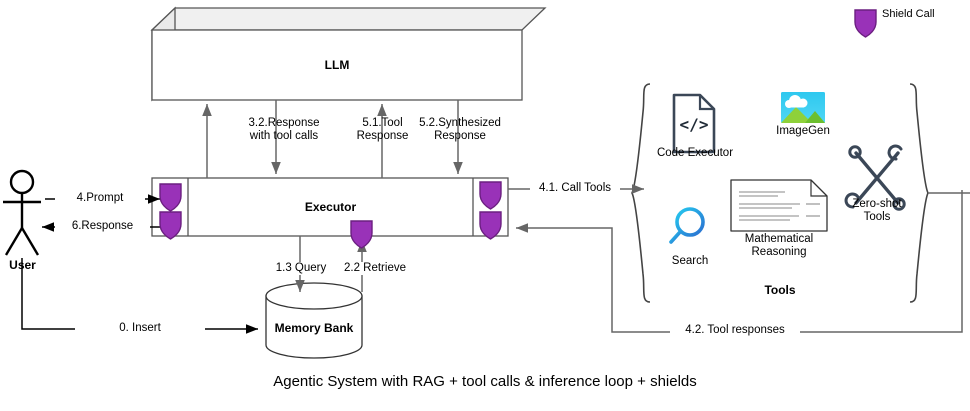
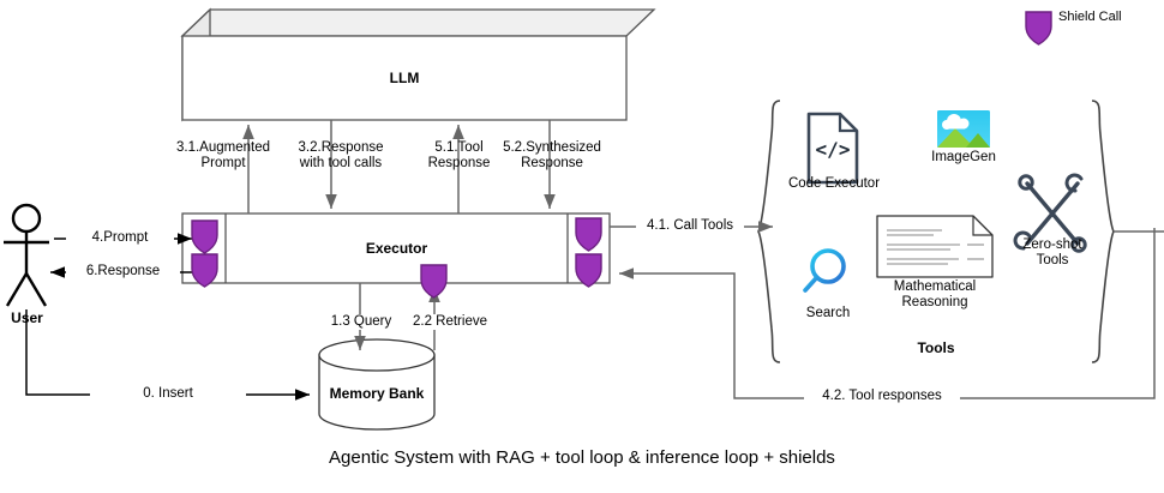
  </>
  LLM
  Executor
  Memory Bank
  User
  Tools
  Code Executor
  ImageGen
  Search
  Mathematical
  Reasoning
  Zero-shot
  Tools
  0. Insert
  4.Prompt
  1.3 Query
  2.2 Retrieve
+ 3.1.Augmented
+ Prompt
  3.2.Response
  with tool calls
  4.1. Call Tools
  4.2. Tool responses
  5.1.Tool
  Response
  5.2.Synthesized
  Response
  6.Response
  Shield Call
- Agentic System with RAG + tool calls & inference loop + shields
+ Agentic System with RAG + tool loop & inference loop + shields
